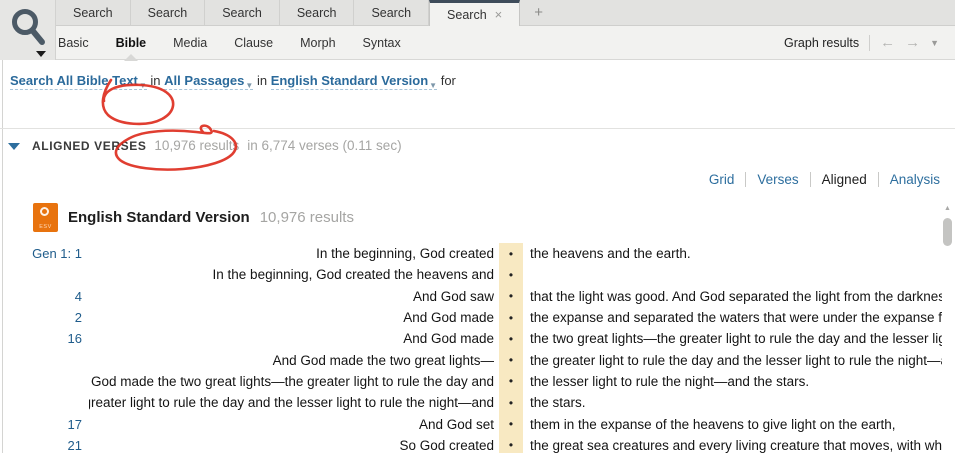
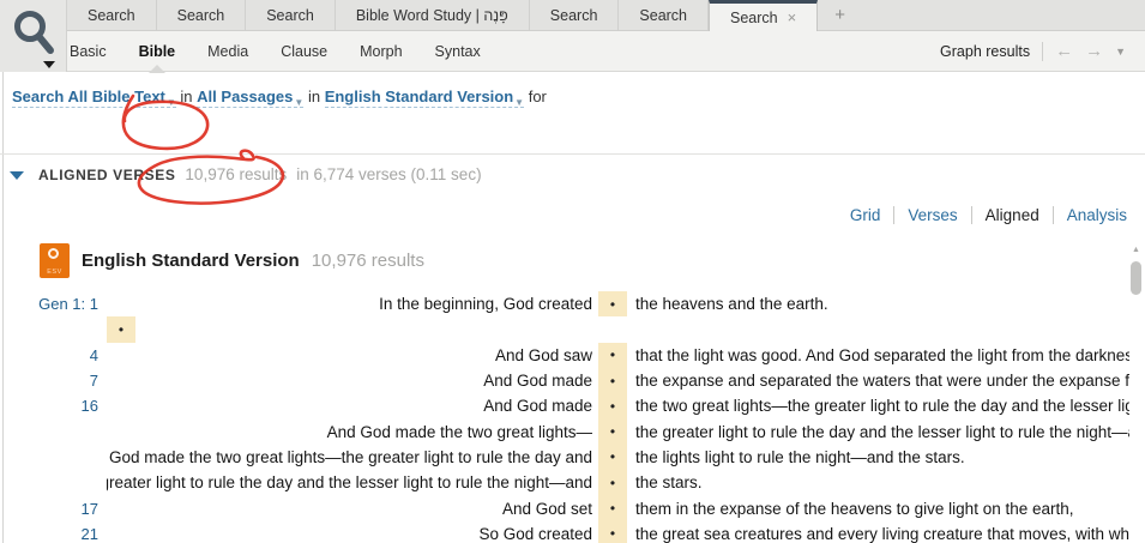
  Search
  Search
  Search
+ Bible Word Study | פָּנֶה
  Search
  Search
  Search
  ×
  +
  Basic
  Bible
  Media
  Clause
  Morph
  Syntax
  Graph results
  ←
  →
  ▼
  Search All Bible Text in All Passages▼ in English Standard Version▼ for
  ALIGNED VERSES
  10,976 result
  in 6,774 verses (0.11 sec)
  Grid
  Verses
  Aligned
  Analysis
  English Standard Version
  10,976 results
  Gen 1: 1
  In the beginning, God created
  •
  the heavens and the earth.
- In the beginning, God created the heavens and
  •
  4
  And God saw
  •
  that the light was good. And God separated the light from the darknes
- 2
+ 7
  And God made
  •
  the expanse and separated the waters that were under the expanse f
  16
  And God made
  •
  the two great lights—the greater light to rule the day and the lesser lig
  And God made the two great lights—
  •
  the greater light to rule the day and the lesser light to rule the night—
  God made the two great lights—the greater light to rule the day and
  •
- the lesser light to rule the night—and the stars.
+ the lights light to rule the night—and the stars.
  •
  the stars.
  17
  And God set
  •
  them in the expanse of the heavens to give light on the earth,
  21
  So God created
  •
  the great sea creatures and every living creature that moves, with wh
